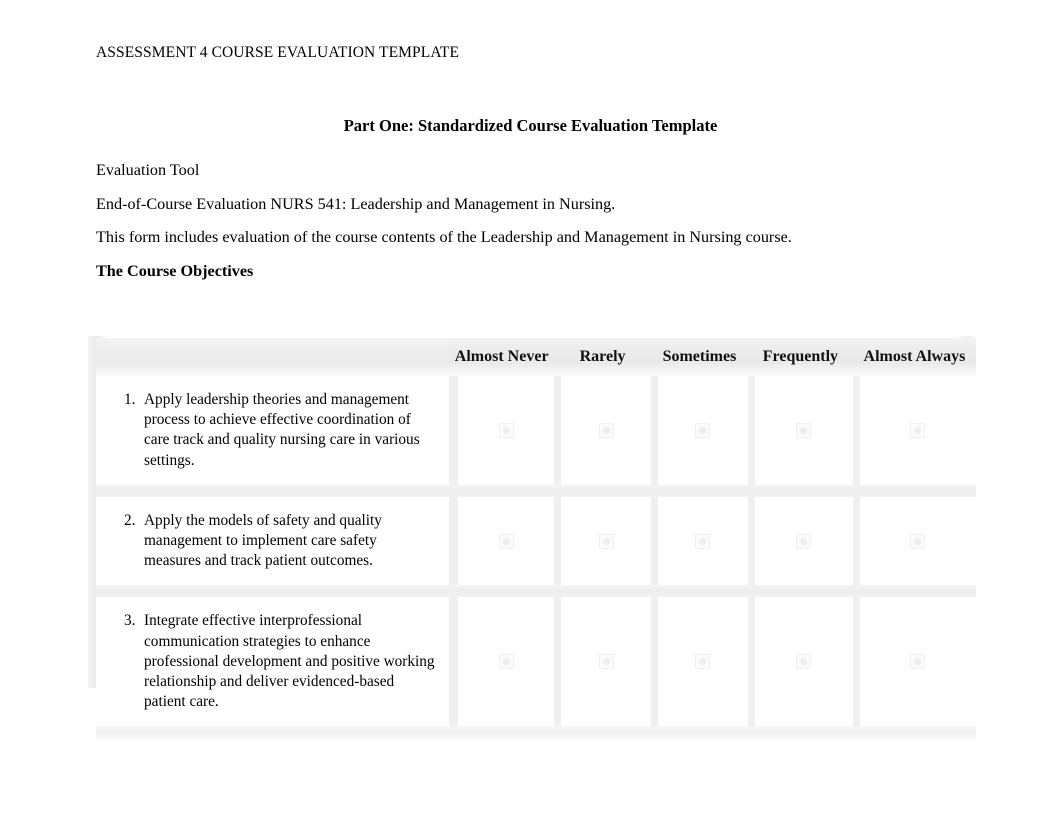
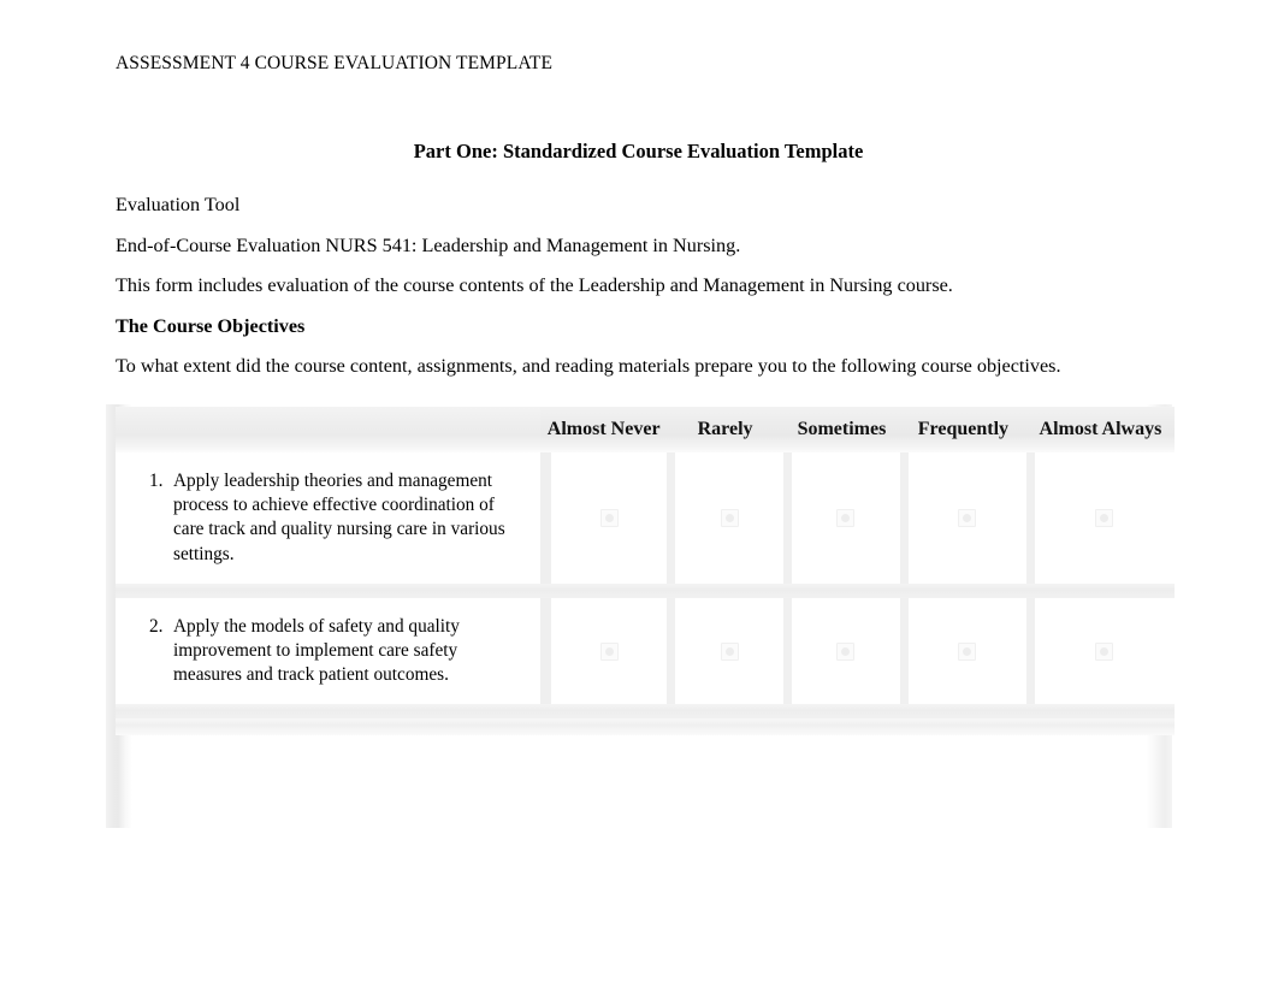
  ASSESSMENT 4 COURSE EVALUATION TEMPLATE
  Part One: Standardized Course Evaluation Template
  Evaluation Tool
  End-of-Course Evaluation NURS 541: Leadership and Management in Nursing.
  This form includes evaluation of the course contents of the Leadership and Management in Nursing course.
  The Course Objectives
+ To what extent did the course content, assignments, and reading materials prepare you to the following course objectives.
  	Almost Never	Rarely	Sometimes	Frequently	Almost Always
  1. Apply leadership theories and management process to achieve effective coordination of care track and quality nursing care in various settings.
- 2. Apply the models of safety and quality management to implement care safety measures and track patient outcomes.
+ 2. Apply the models of safety and quality improvement to implement care safety measures and track patient outcomes.
- 3. Integrate effective interprofessional communication strategies to enhance professional development and positive working relationship and deliver evidenced-based patient care.
